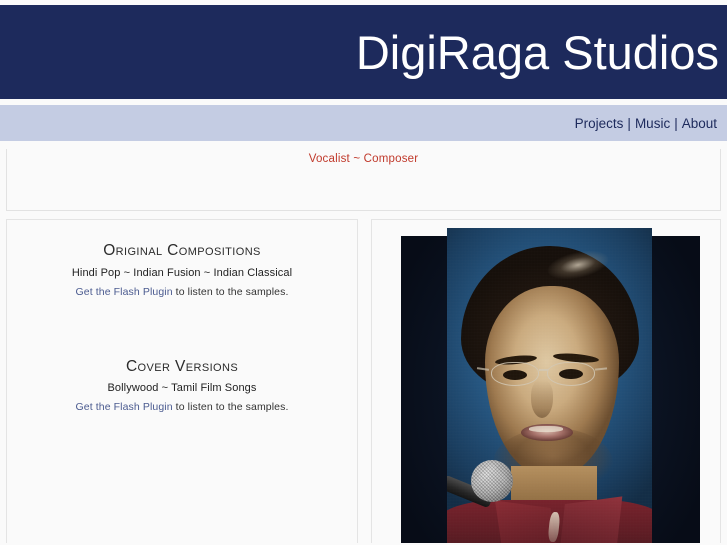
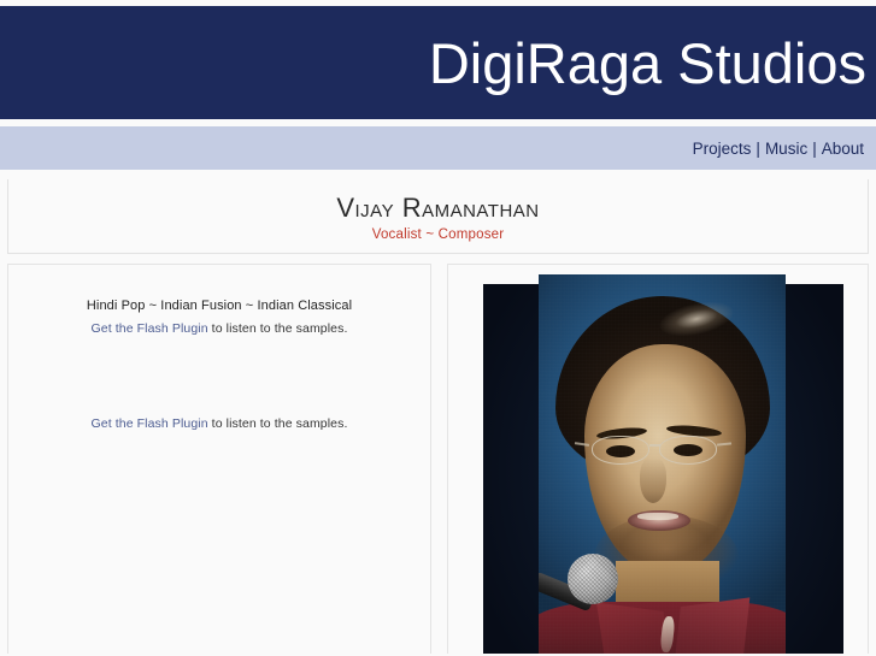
  DigiRaga Studios
  Projects
  |
  Music
  |
  About
+ Vijay Ramanathan
  Vocalist ~ Composer
- Original Compositions
  Hindi Pop ~ Indian Fusion ~ Indian Classical
  Get the Flash Plugin to listen to the samples.
- Cover Versions
- Bollywood ~ Tamil Film Songs
  Get the Flash Plugin to listen to the samples.
